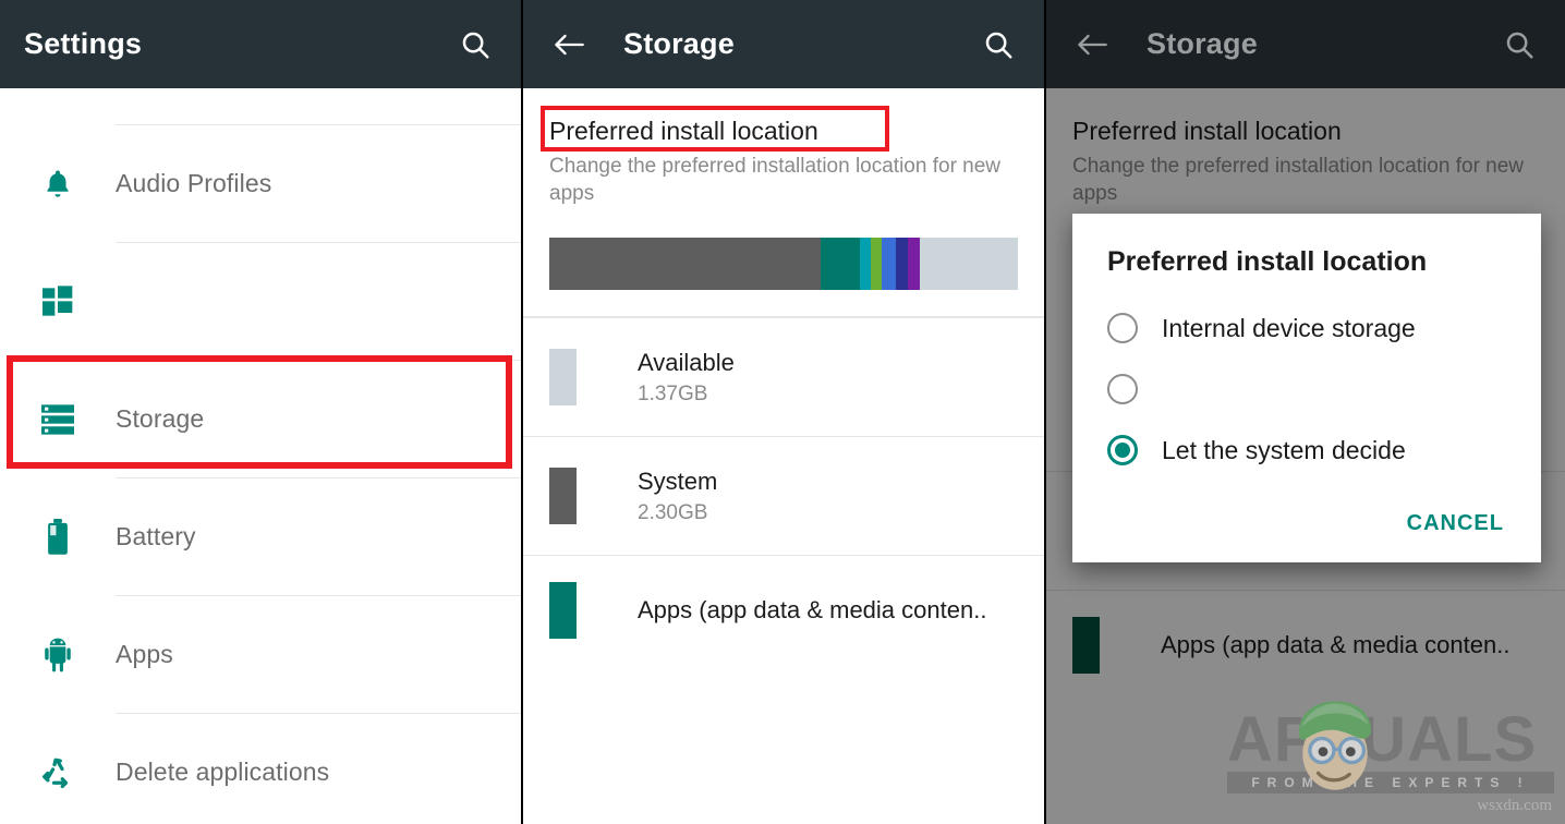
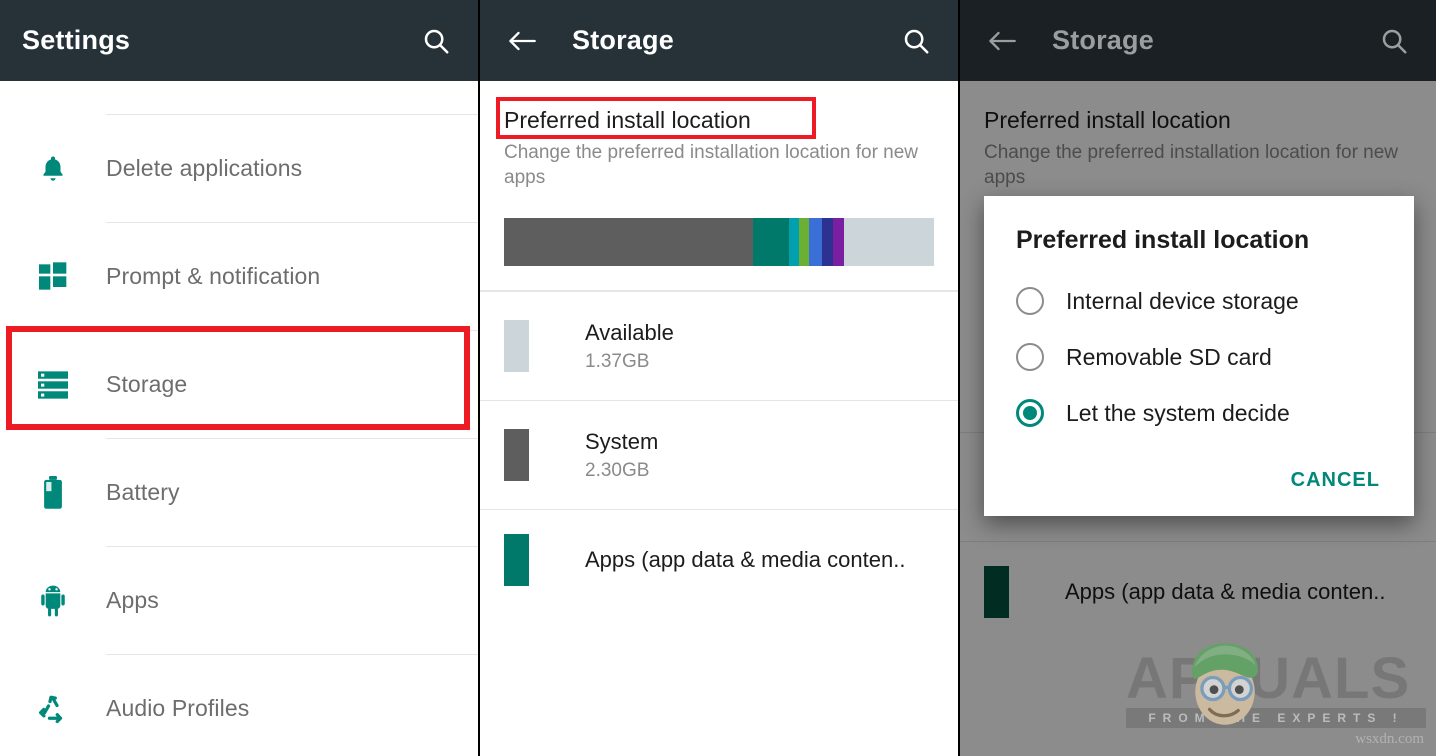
  Settings
- Audio Profiles
+ Delete applications
+ Prompt & notification
  Storage
  Battery
  Apps
- Delete applications
+ Audio Profiles
  Storage
  Preferred install location
  Change the preferred installation location for new apps
  Available
  1.37GB
  System
  2.30GB
  Apps (app data & media conten..
  Storage
  Preferred install location
  Change the preferred installation location for new apps
  Apps (app data & media conten..
  Preferred install location
  Internal device storage
+ Removable SD card
  Let the system decide
  CANCEL
  APPUALS
  FROM THE EXPERTS !
  wsxdn.com
